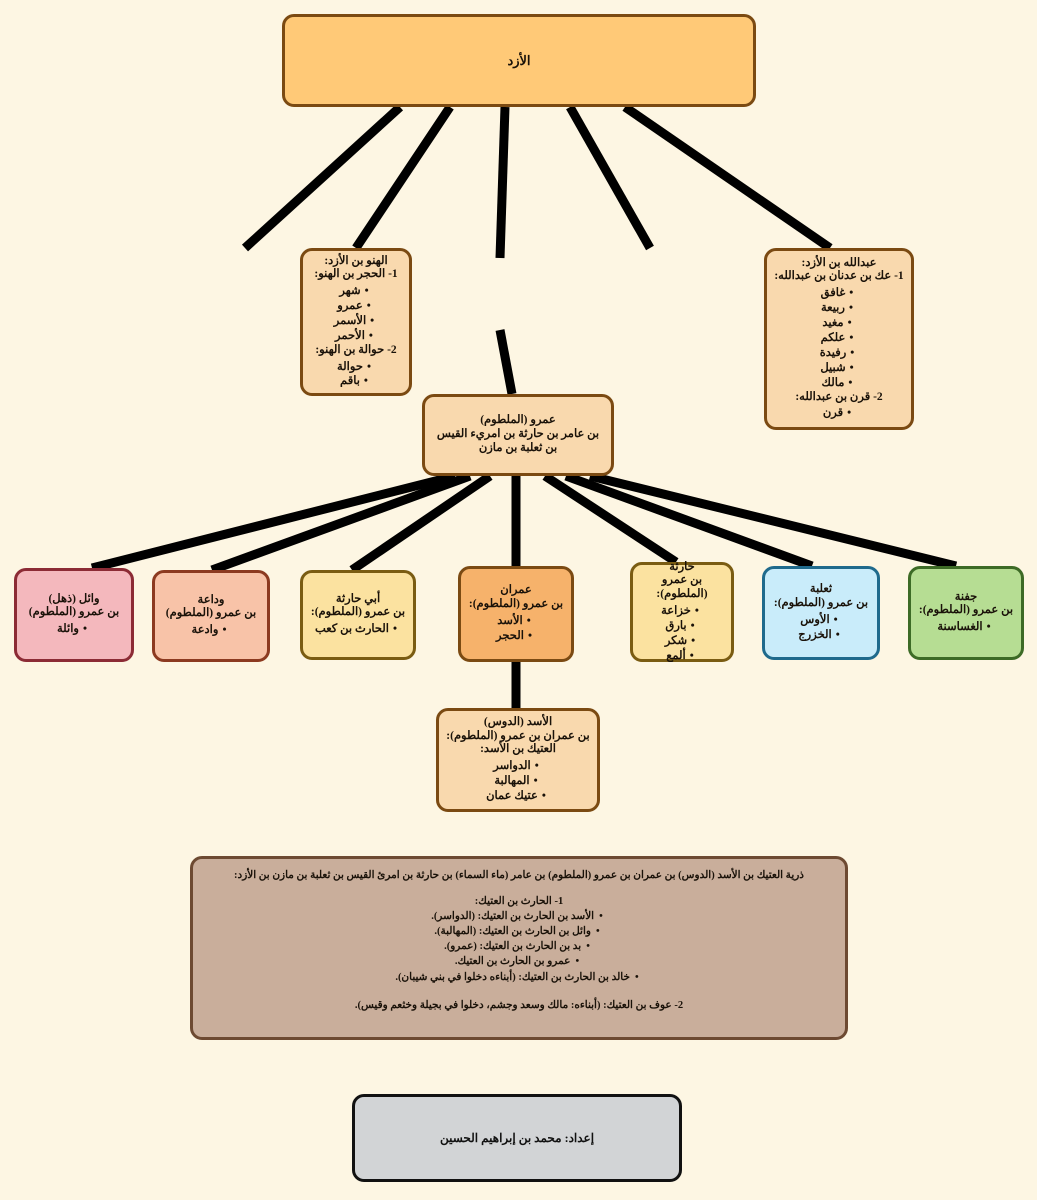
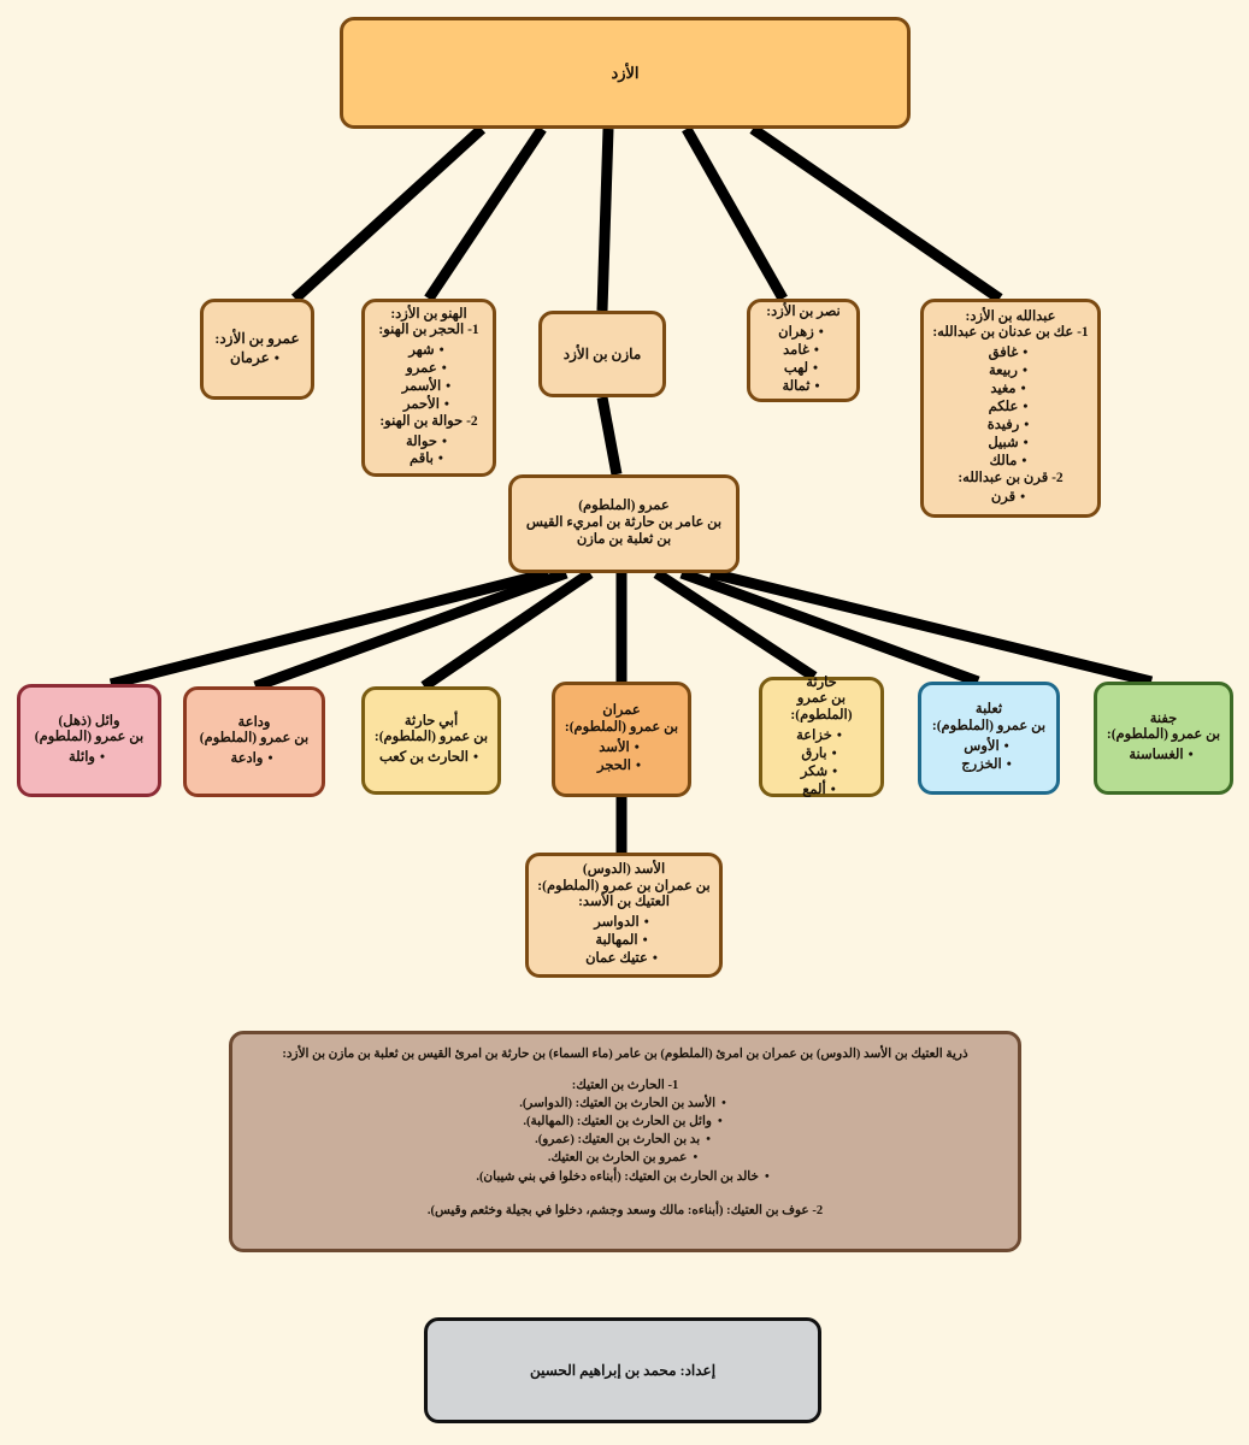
  الأزد
+ عمرو بن الأزد:
+ عرمان
  الهنو بن الأزد:
  1- الحجر بن الهنو:
  شهر
  عمرو
  الأسمر
  الأحمر
  2- حوالة بن الهنو:
  حوالة
  باقم
+ مازن بن الأزد
+ نصر بن الأزد:
+ زهران
+ غامد
+ لهب
+ ثمالة
  عبدالله بن الأزد:
  1- عك بن عدنان بن عبدالله:
  غافق
  ربيعة
  مغيد
  علكم
  رفيدة
  شبيل
  مالك
  2- قرن بن عبدالله:
  قرن
  عمرو (الملطوم)
  بن عامر بن حارثة بن امريء القيس
  بن ثعلبة بن مازن
  وائل (ذهل)
  بن عمرو (الملطوم)
  وائلة
  وداعة
  بن عمرو (الملطوم)
  وادعة
  أبي حارثة
  بن عمرو (الملطوم):
  الحارث بن كعب
  عمران
  بن عمرو (الملطوم):
  الأسد
  الحجر
  حارثة
  بن عمرو (الملطوم):
  خزاعة
  بارق
  شكر
  ألمع
  ثعلبة
  بن عمرو (الملطوم):
  الأوس
  الخزرج
  جفنة
  بن عمرو (الملطوم):
  الغساسنة
  الأسد (الدوس)
  بن عمران بن عمرو (الملطوم):
  العتيك بن الأسد:
  الدواسر
  المهالبة
  عتيك عمان
- ذرية العتيك بن الأسد (الدوس) بن عمران بن عمرو (الملطوم) بن عامر (ماء السماء) بن حارثة بن امرئ القيس بن ثعلبة بن مازن بن الأزد:
+ ذرية العتيك بن الأسد (الدوس) بن عمران بن امرئ (الملطوم) بن عامر (ماء السماء) بن حارثة بن امرئ القيس بن ثعلبة بن مازن بن الأزد:
  1- الحارث بن العتيك:
  الأسد بن الحارث بن العتيك: (الدواسر).
  وائل بن الحارث بن العتيك: (المهالبة).
  بد بن الحارث بن العتيك: (عمرو).
  عمرو بن الحارث بن العتيك.
  خالد بن الحارث بن العتيك: (أبناءه دخلوا في بني شيبان).
  2- عوف بن العتيك: (أبناءه: مالك وسعد وجشم، دخلوا في بجيلة وخثعم وقيس).
  إعداد: محمد بن إبراهيم الحسين
